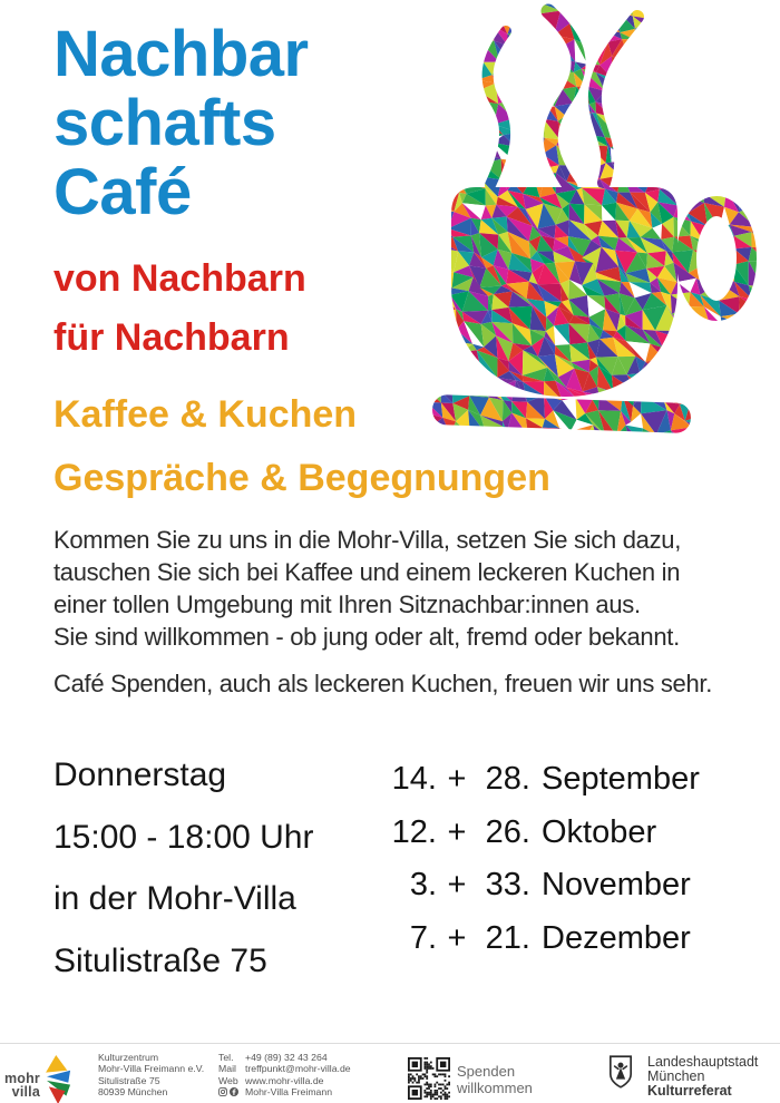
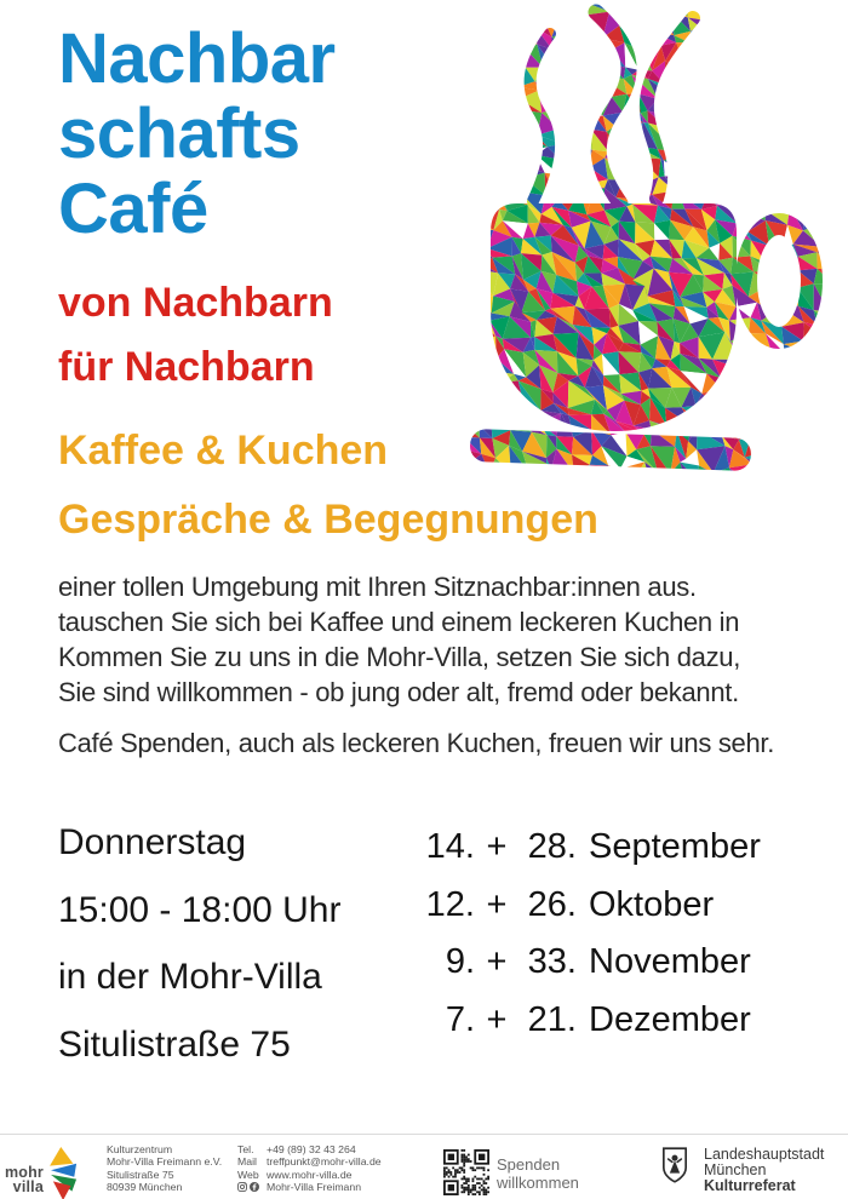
  Nachbar
  schafts
  Café
  von Nachbarn
  für Nachbarn
  Kaffee & Kuchen
  Gespräche & Begegnungen
- Kommen Sie zu uns in die Mohr-Villa, setzen Sie sich dazu,
+ einer tollen Umgebung mit Ihren Sitznachbar:innen aus.
  tauschen Sie sich bei Kaffee und einem leckeren Kuchen in
- einer tollen Umgebung mit Ihren Sitznachbar:innen aus.
+ Kommen Sie zu uns in die Mohr-Villa, setzen Sie sich dazu,
  Sie sind willkommen - ob jung oder alt, fremd oder bekannt.
  Café Spenden, auch als leckeren Kuchen, freuen wir uns sehr.
  Donnerstag
  15:00 - 18:00 Uhr
  in der Mohr-Villa
  Situlistraße 75
  14.
  +
  28.
  September
  12.
  +
  26.
  Oktober
- 3.
+ 9.
  +
  33.
  November
  7.
  +
  21.
  Dezember
  mohr
  villa
  Kulturzentrum
  Mohr-Villa Freimann e.V.
  Situlistraße 75
  80939 München
  Tel.
  +49 (89) 32 43 264
  Mail
  treffpunkt@mohr-villa.de
  Web
  www.mohr-villa.de
  Mohr-Villa Freimann
  Spenden
  willkommen
  Landeshauptstadt
  München
  Kulturreferat
